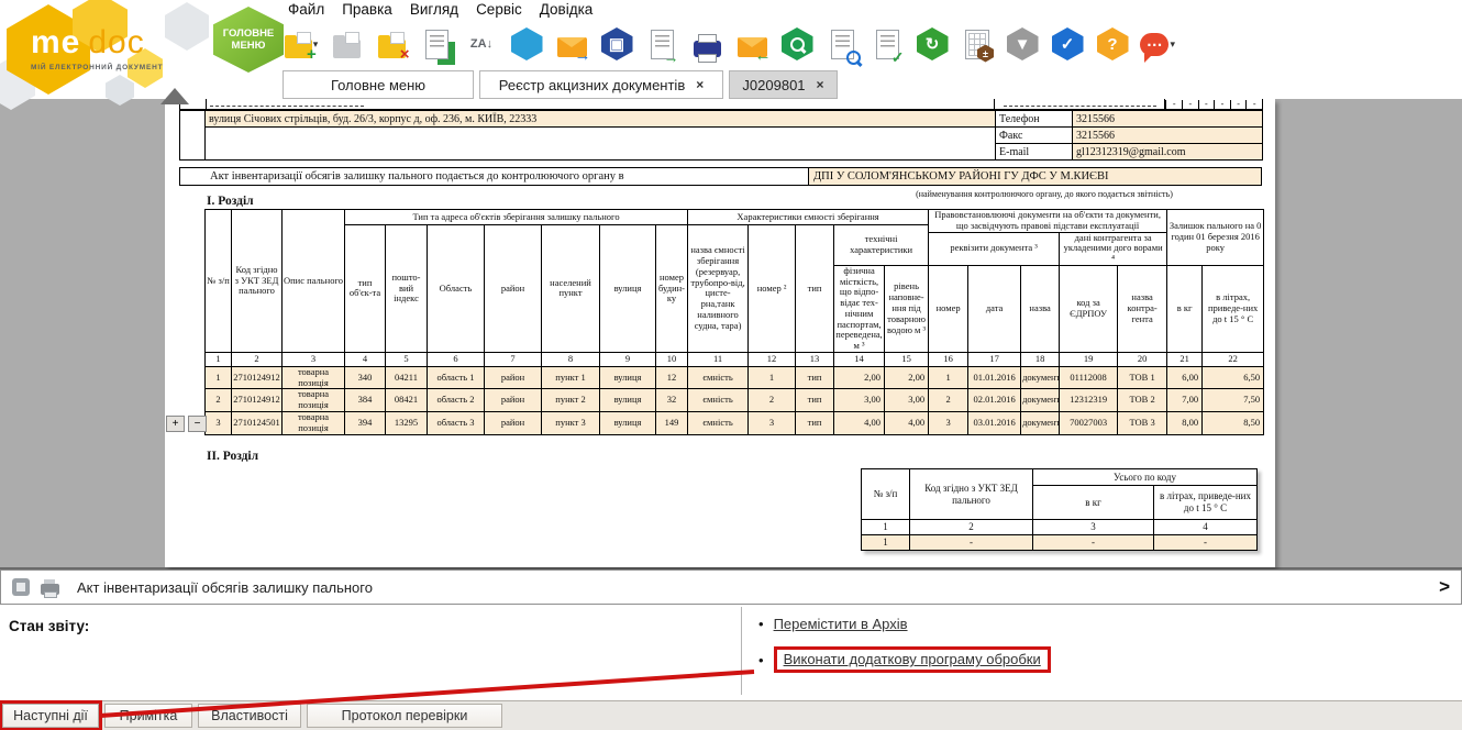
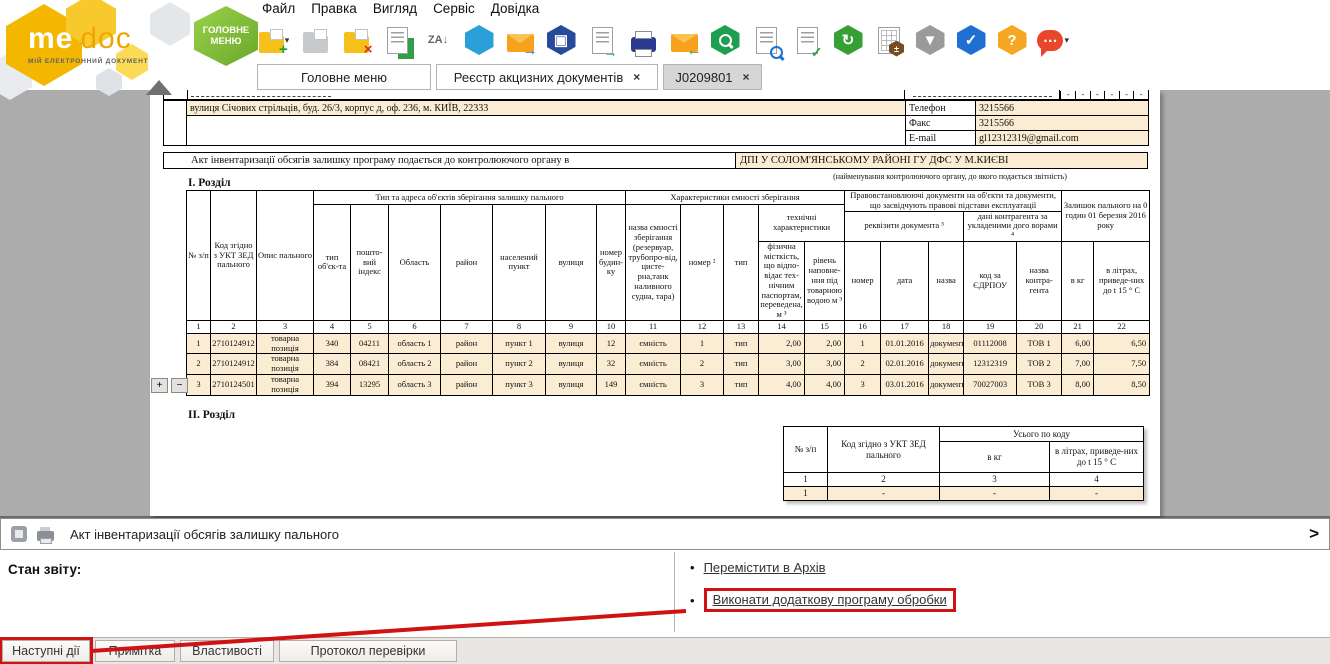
  me doc
  ГОЛОВНЕ МЕНЮ
  Файл
  Правка
  Вигляд
  Сервіс
  Довідка
  +
  ▾
  ×
  ZA↓
  →
  ▣
  →
  ←
  ✓
  ↻
  ±
  ▼
  ✓
  ?
  ▾
  Головне меню
  Реєстр акцизних документів
  ×
  J0209801
  ×
  -
  -
  -
  -
  -
  -
  	вулиця Січових стрільців, буд. 26/3, корпус д, оф. 236, м. КИЇВ, 22333	Телефон	3215566
  	Факс	3215566
  E-mail	gl12312319@gmail.com
- Акт інвентаризації обсягів залишку пального подається до контролюючого органу в
+ Акт інвентаризації обсягів залишку програму подається до контролюючого органу в
  ДПІ У СОЛОМ'ЯНСЬКОМУ РАЙОНІ ГУ ДФС У М.КИЄВІ
  (найменування контролюючого органу, до якого подається звітність)
  I. Розділ
  № з/п	Код згідно з УКТ ЗЕД пального	Опис пального	Тип та адреса об'єктів зберігання залишку пального	Характеристики ємності зберігання	Правовстановлюючі документи на об'єкти та документи, що засвідчують правові підстави експлуатації	Залишок пального на 0 годин 01 березня 2016 року
  тип об'єк-та	пошто-вий індекс	Область	район	населений пункт	вулиця	номер будин-ку	назва ємності зберігання (резервуар, трубопро-від, цисте-рна,танк наливного судна, тара)	номер ²	тип	технічні характеристики
  реквізити документа ³	дані контрагента за укладеними дого ворами ⁴
  фізична місткість, що відпо-відає тех-нічним паспортам, переведена, м ³	рівень наповне-ння під товарною водою м ³	номер	дата	назва	код за ЄДРПОУ	назва контра-гента	в кг	в літрах, приведе-них до t 15 ° C
  1	2	3	4	5	6	7	8	9	10	11	12	13	14	15	16	17	18	19	20	21	22
  1	2710124912	товарна позиція	340	04211	область 1	район	пункт 1	вулиця	12	ємність	1	тип	2,00	2,00	1	01.01.2016	документ	01112008	ТОВ 1	6,00	6,50
  2	2710124912	товарна позиція	384	08421	область 2	район	пункт 2	вулиця	32	ємність	2	тип	3,00	3,00	2	02.01.2016	документ	12312319	ТОВ 2	7,00	7,50
  3	2710124501	товарна позиція	394	13295	область 3	район	пункт 3	вулиця	149	ємність	3	тип	4,00	4,00	3	03.01.2016	документ	70027003	ТОВ 3	8,00	8,50
  +
  −
  II. Розділ
  № з/п	Код згідно з УКТ ЗЕД пального	Усього по коду
  в кг	в літрах, приведе-них до t 15 ° C
  1	2	3	4
  1	-	-	-
  Акт інвентаризації обсягів залишку пального
  >
  Стан звіту:
  •
  Перемістити в Архів
  •
  Виконати додаткову програму обробки
  Наступні дії
  римітка
  Властивості
  Протокол перевірки
